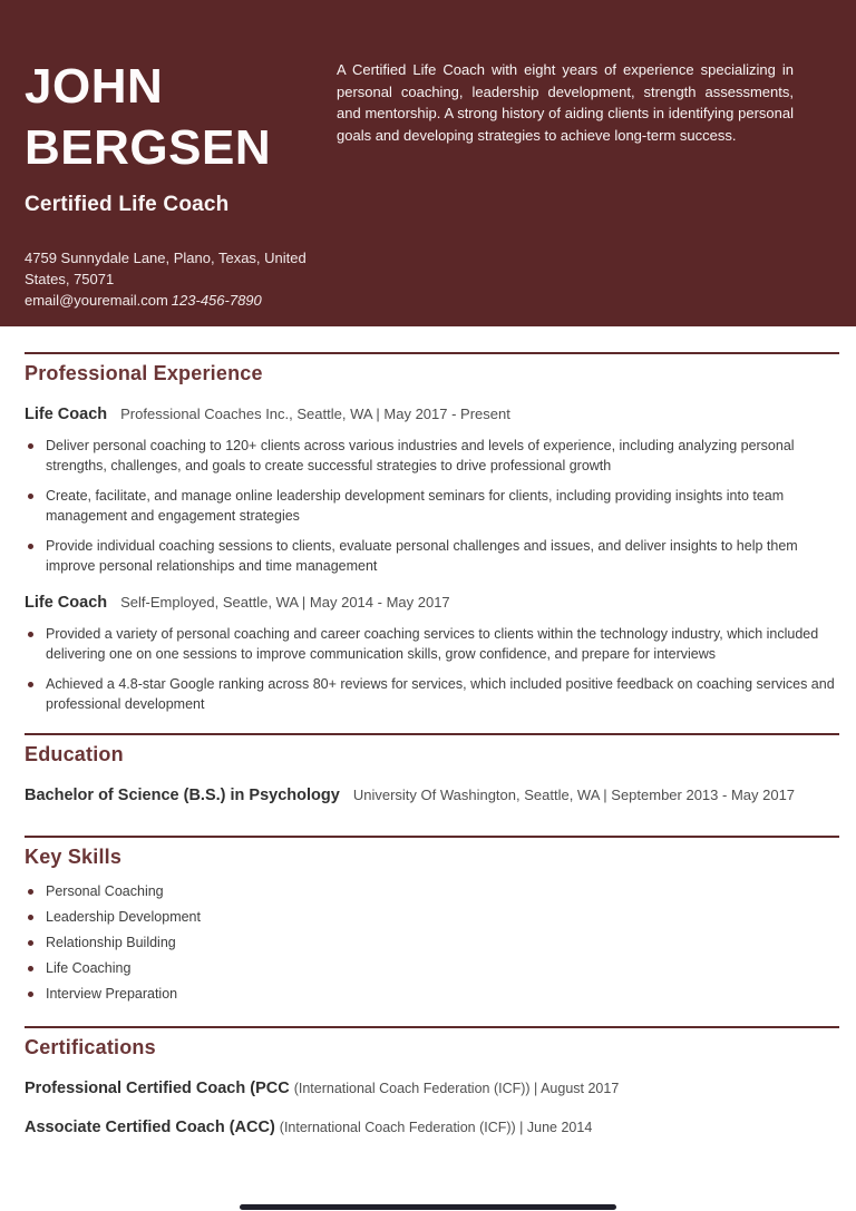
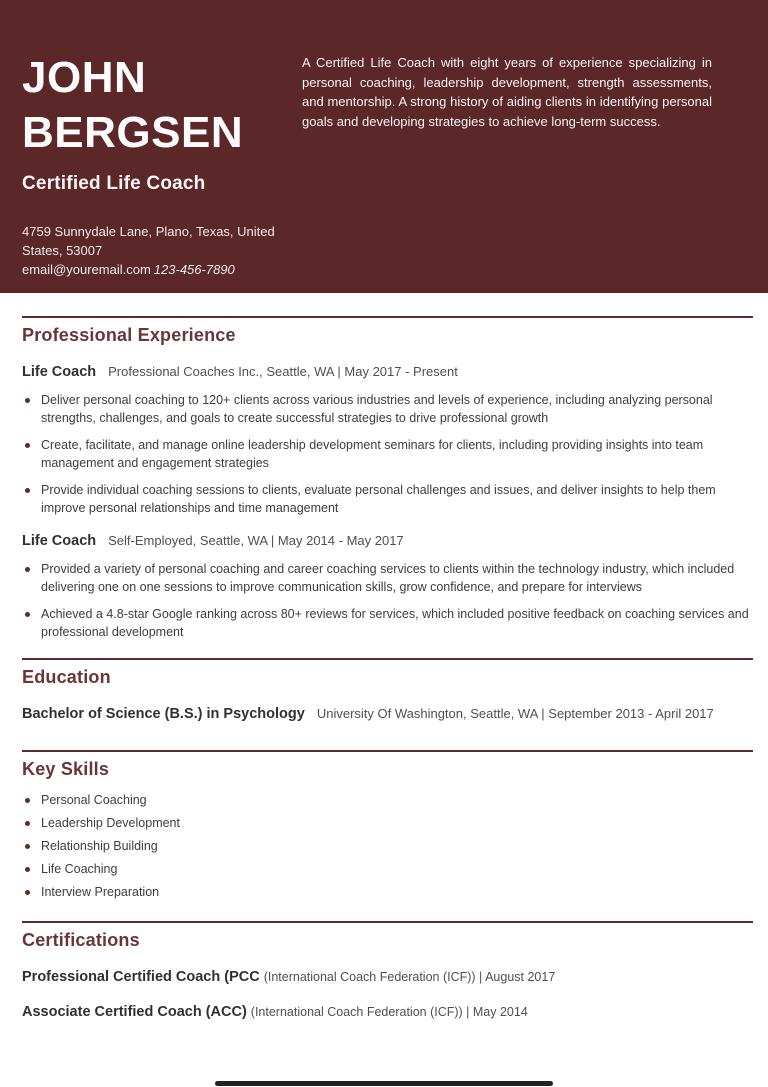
  JOHN
  BERGSEN
  Certified Life Coach
  4759 Sunnydale Lane, Plano, Texas, United
- States, 75071
+ States, 53007
  email@youremail.com 123-456-7890
  A Certified Life Coach with eight years of experience specializing in personal coaching, leadership development, strength assessments, and mentorship. A strong history of aiding clients in identifying personal goals and developing strategies to achieve long-term success.
  Professional Experience
  Life Coach Professional Coaches Inc., Seattle, WA | May 2017 - Present
  Deliver personal coaching to 120+ clients across various industries and levels of experience, including analyzing personal strengths, challenges, and goals to create successful strategies to drive professional growth
  Create, facilitate, and manage online leadership development seminars for clients, including providing insights into team management and engagement strategies
  Provide individual coaching sessions to clients, evaluate personal challenges and issues, and deliver insights to help them improve personal relationships and time management
  Life Coach Self-Employed, Seattle, WA | May 2014 - May 2017
  Provided a variety of personal coaching and career coaching services to clients within the technology industry, which included delivering one on one sessions to improve communication skills, grow confidence, and prepare for interviews
  Achieved a 4.8-star Google ranking across 80+ reviews for services, which included positive feedback on coaching services and professional development
  Education
- Bachelor of Science (B.S.) in Psychology University Of Washington, Seattle, WA | September 2013 - May 2017
+ Bachelor of Science (B.S.) in Psychology University Of Washington, Seattle, WA | September 2013 - April 2017
  Key Skills
  Personal Coaching
  Leadership Development
  Relationship Building
  Life Coaching
  Interview Preparation
  Certifications
  Professional Certified Coach (PCC (International Coach Federation (ICF)) | August 2017
- Associate Certified Coach (ACC) (International Coach Federation (ICF)) | June 2014
+ Associate Certified Coach (ACC) (International Coach Federation (ICF)) | May 2014
